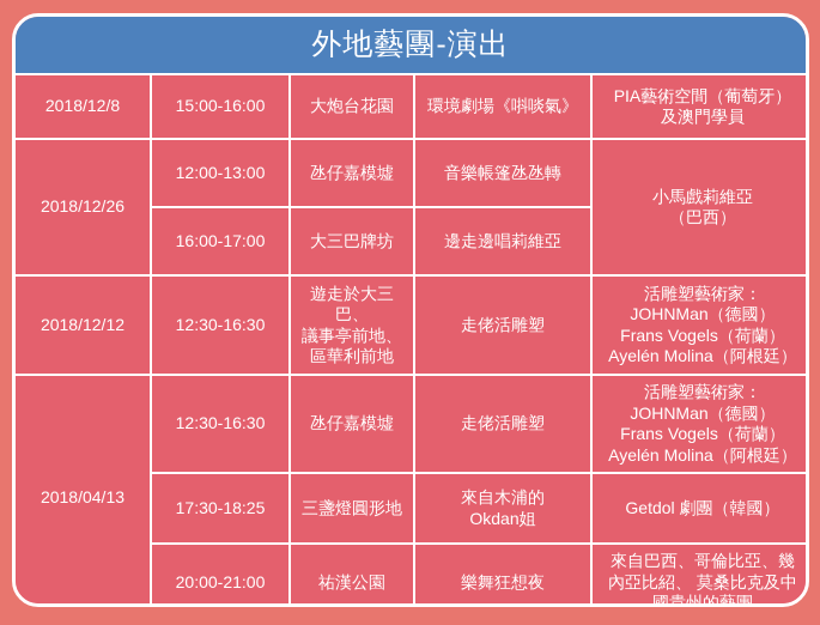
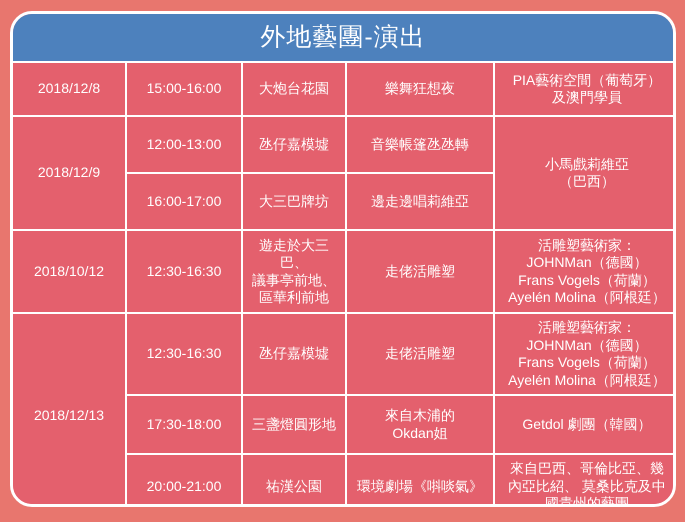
  外地藝團-演出
- 2018/12/8	15:00-16:00	大炮台花園	環境劇場《唞啖氣》	PIA藝術空間（葡萄牙） 及澳門學員
+ 2018/12/8	15:00-16:00	大炮台花園	樂舞狂想夜	PIA藝術空間（葡萄牙） 及澳門學員
- 2018/12/26	12:00-13:00	氹仔嘉模墟	音樂帳篷氹氹轉	小馬戲莉維亞 （巴西）
+ 2018/12/9	12:00-13:00	氹仔嘉模墟	音樂帳篷氹氹轉	小馬戲莉維亞 （巴西）
  16:00-17:00	大三巴牌坊	邊走邊唱莉維亞
- 2018/12/12	12:30-16:30	遊走於大三巴、 議事亭前地、 區華利前地	走佬活雕塑	活雕塑藝術家： JOHNMan（德國） Frans Vogels（荷蘭） Ayelén Molina（阿根廷）
+ 2018/10/12	12:30-16:30	遊走於大三巴、 議事亭前地、 區華利前地	走佬活雕塑	活雕塑藝術家： JOHNMan（德國） Frans Vogels（荷蘭） Ayelén Molina（阿根廷）
- 2018/04/13	12:30-16:30	氹仔嘉模墟	走佬活雕塑	活雕塑藝術家： JOHNMan（德國） Frans Vogels（荷蘭） Ayelén Molina（阿根廷）
+ 2018/12/13	12:30-16:30	氹仔嘉模墟	走佬活雕塑	活雕塑藝術家： JOHNMan（德國） Frans Vogels（荷蘭） Ayelén Molina（阿根廷）
- 17:30-18:25	三盞燈圓形地	來自木浦的 Okdan姐	Getdol 劇團（韓國）
+ 17:30-18:00	三盞燈圓形地	來自木浦的 Okdan姐	Getdol 劇團（韓國）
- 20:00-21:00	祐漢公園	樂舞狂想夜	來自巴西、哥倫比亞、幾 內亞比紹、 莫桑比克及中 國貴州的藝團
+ 20:00-21:00	祐漢公園	環境劇場《唞啖氣》	來自巴西、哥倫比亞、幾 內亞比紹、 莫桑比克及中 國貴州的藝團
